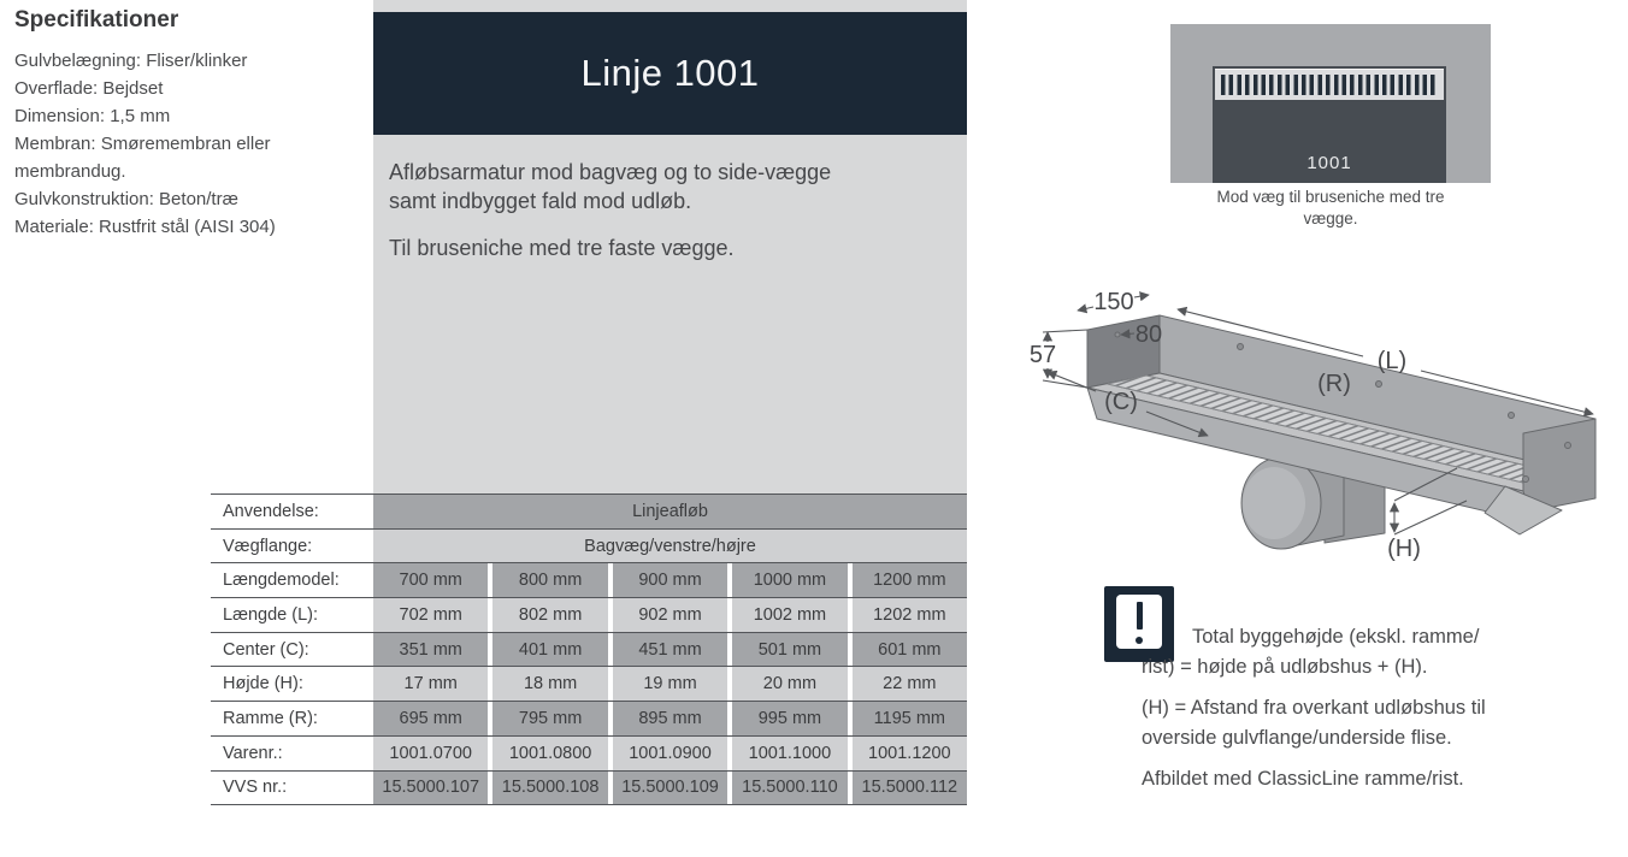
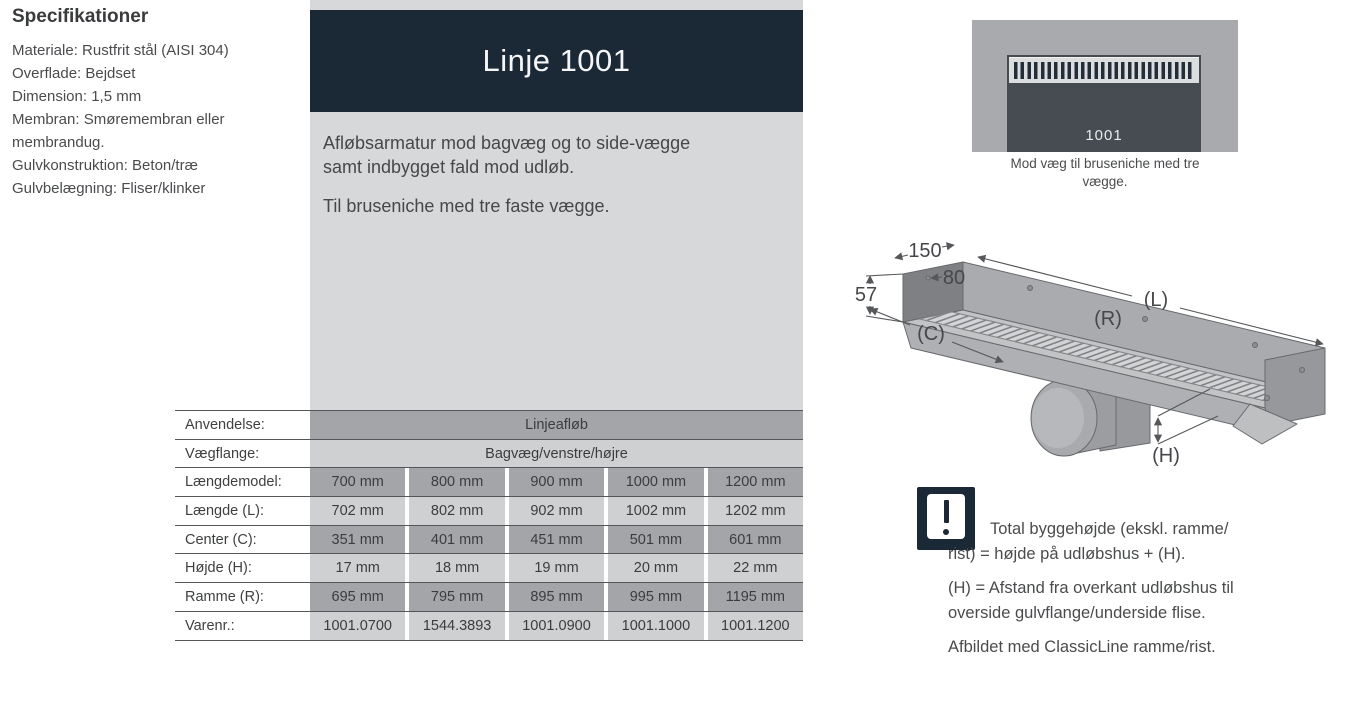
  Specifikationer
- Gulvbelægning: Fliser/klinker
+ Materiale: Rustfrit stål (AISI 304)
  Overflade: Bejdset
  Dimension: 1,5 mm
  Membran: Smøremembran eller
  membrandug.
  Gulvkonstruktion: Beton/træ
- Materiale: Rustfrit stål (AISI 304)
+ Gulvbelægning: Fliser/klinker
  Linje 1001
  Afløbsarmatur mod bagvæg og to side-vægge
  samt indbygget fald mod udløb.
  Til bruseniche med tre faste vægge.
  Anvendelse:
  Linjeafløb
  Vægflange:
  Bagvæg/venstre/højre
  Længdemodel:
  700 mm
  800 mm
  900 mm
  1000 mm
  1200 mm
  Længde (L):
  702 mm
  802 mm
  902 mm
  1002 mm
  1202 mm
  Center (C):
  351 mm
  401 mm
  451 mm
  501 mm
  601 mm
  Højde (H):
  17 mm
  18 mm
  19 mm
  20 mm
  22 mm
  Ramme (R):
  695 mm
  795 mm
  895 mm
  995 mm
  1195 mm
  Varenr.:
  1001.0700
- 1001.0800
+ 1544.3893
  1001.0900
  1001.1000
  1001.1200
- VVS nr.:
- 15.5000.107
- 15.5000.108
- 15.5000.109
- 15.5000.110
- 15.5000.112
  1001
  Mod væg til bruseniche med tre
  vægge.
  150
  80
  57
  (L)
  (R)
  (C)
  (H)
  Total byggehøjde (ekskl. ramme/
  rist) = højde på udløbshus + (H).
  (H) = Afstand fra overkant udløbshus til
  overside gulvflange/underside flise.
  Afbildet med ClassicLine ramme/rist.
